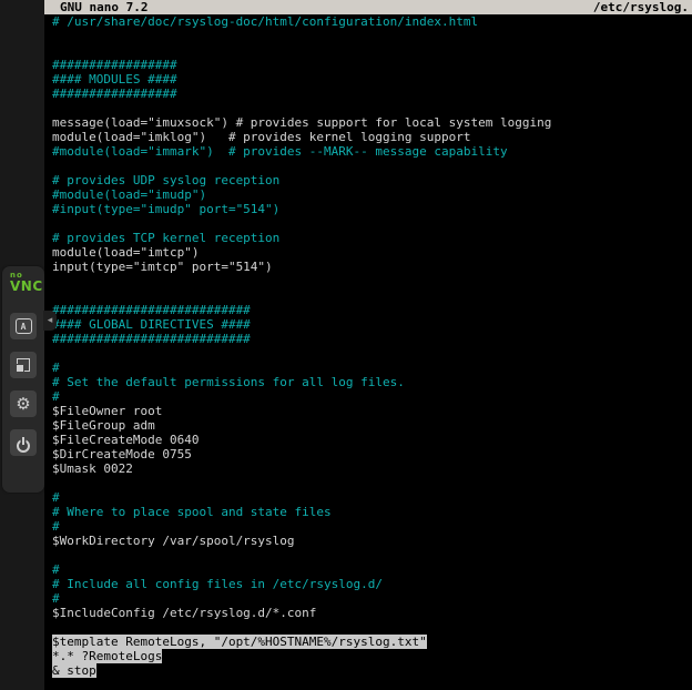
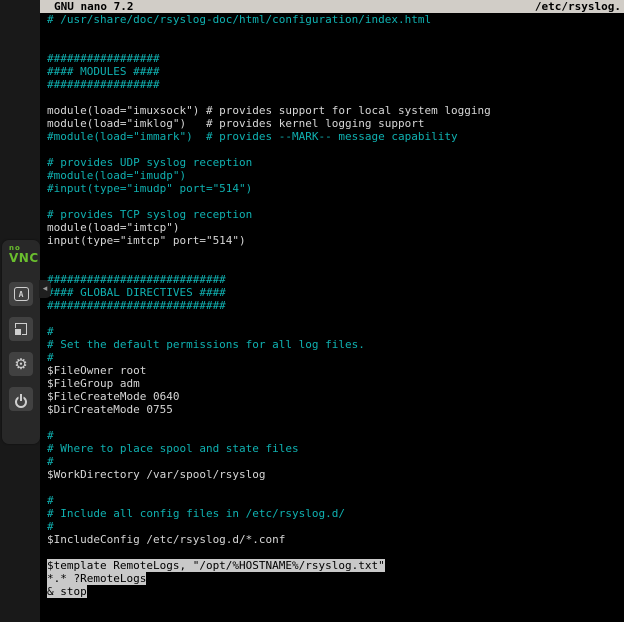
  GNU nano 7.2
  /etc/rsyslog.
  # /usr/share/doc/rsyslog-doc/html/configuration/index.html
  #################
  #### MODULES ####
  #################
- message(load="imuxsock") # provides support for local system logging
+ module(load="imuxsock") # provides support for local system logging
  module(load="imklog") # provides kernel logging support
  #module(load="immark") # provides --MARK-- message capability
  # provides UDP syslog reception
  #module(load="imudp")
  #input(type="imudp" port="514")
- # provides TCP kernel reception
+ # provides TCP syslog reception
  module(load="imtcp")
  input(type="imtcp" port="514")
  ###########################
  ### GLOBAL DIRECTIVES ####
  ###########################
  #
  # Set the default permissions for all log files.
  #
  $FileOwner root
  $FileGroup adm
  $FileCreateMode 0640
  $DirCreateMode 0755
- $Umask 0022
  #
  # Where to place spool and state files
  #
  $WorkDirectory /var/spool/rsyslog
  #
  # Include all config files in /etc/rsyslog.d/
  #
  $IncludeConfig /etc/rsyslog.d/*.conf
  $template RemoteLogs, "/opt/%HOSTNAME%/rsyslog.txt"
  *.* ?RemoteLogs
  & stop
  no
  VNC
  A
  ⚙
  ◂
